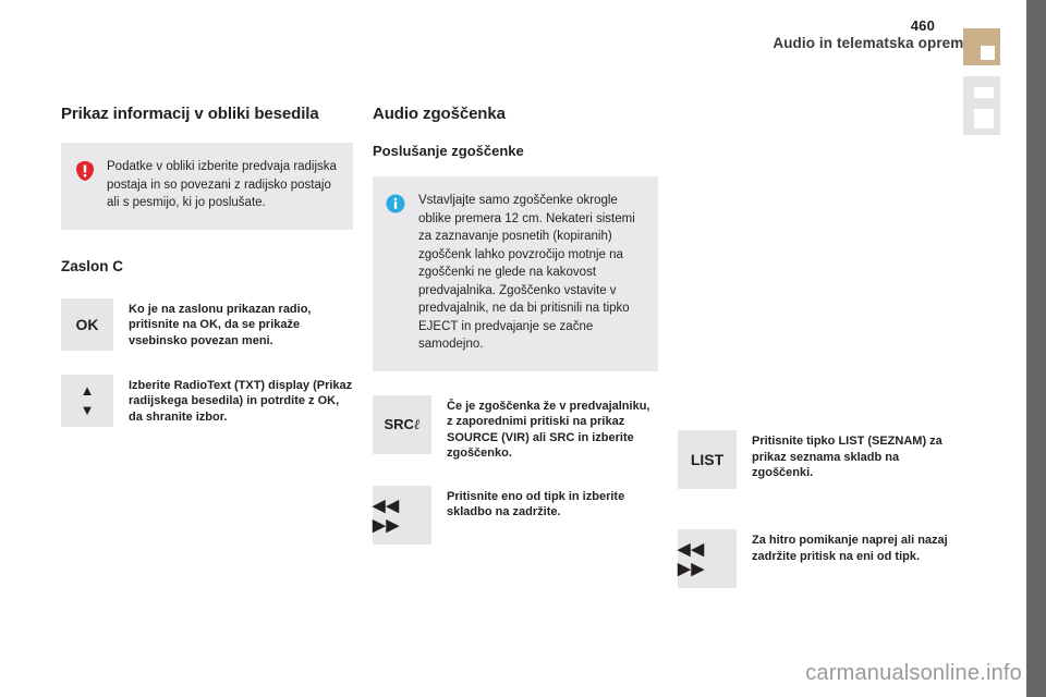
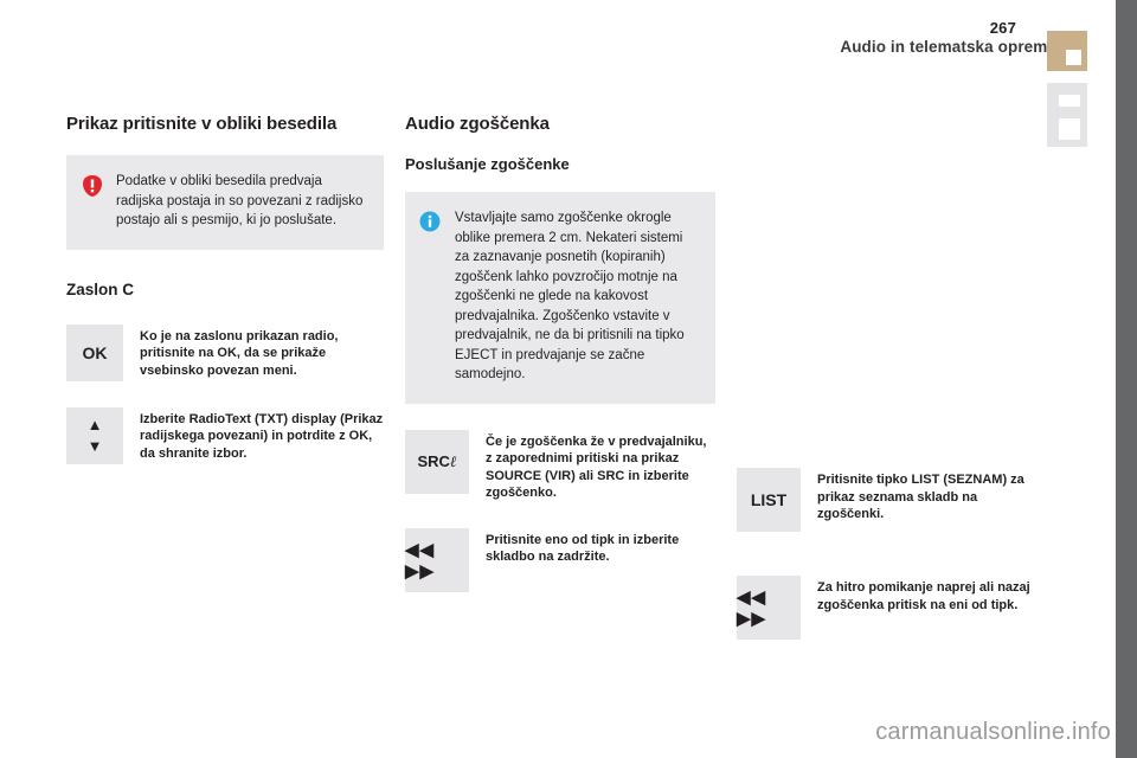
- 460
+ 267
  Audio in telematska oprem
- Prikaz informacij v obliki besedila
+ Prikaz pritisnite v obliki besedila
- Podatke v obliki izberite predvaja radijska postaja in so povezani z radijsko postajo ali s pesmijo, ki jo poslušate.
+ Podatke v obliki besedila predvaja radijska postaja in so povezani z radijsko postajo ali s pesmijo, ki jo poslušate.
  Zaslon C
  OK
  Ko je na zaslonu prikazan radio, pritisnite na OK, da se prikaže vsebinsko povezan meni.
  ▲
  ▼
- Izberite RadioText (TXT) display (Prikaz radijskega besedila) in potrdite z OK, da shranite izbor.
+ Izberite RadioText (TXT) display (Prikaz radijskega povezani) in potrdite z OK, da shranite izbor.
  Audio zgoščenka
  Poslušanje zgoščenke
- Vstavljajte samo zgoščenke okrogle oblike premera 12 cm. Nekateri sistemi za zaznavanje posnetih (kopiranih) zgoščenk lahko povzročijo motnje na zgoščenki ne glede na kakovost predvajalnika. Zgoščenko vstavite v predvajalnik, ne da bi pritisnili na tipko EJECT in predvajanje se začne samodejno.
+ Vstavljajte samo zgoščenke okrogle oblike premera 2 cm. Nekateri sistemi za zaznavanje posnetih (kopiranih) zgoščenk lahko povzročijo motnje na zgoščenki ne glede na kakovost predvajalnika. Zgoščenko vstavite v predvajalnik, ne da bi pritisnili na tipko EJECT in predvajanje se začne samodejno.
  SRCℓ
  Če je zgoščenka že v predvajalniku, z zaporednimi pritiski na prikaz SOURCE (VIR) ali SRC in izberite zgoščenko.
  ◀◀ ▶▶
  Pritisnite eno od tipk in izberite skladbo na zadržite.
  LIST
  Pritisnite tipko LIST (SEZNAM) za prikaz seznama skladb na zgoščenki.
  ◀◀ ▶▶
- Za hitro pomikanje naprej ali nazaj zadržite pritisk na eni od tipk.
+ Za hitro pomikanje naprej ali nazaj zgoščenka pritisk na eni od tipk.
  carmanualsonline.info
